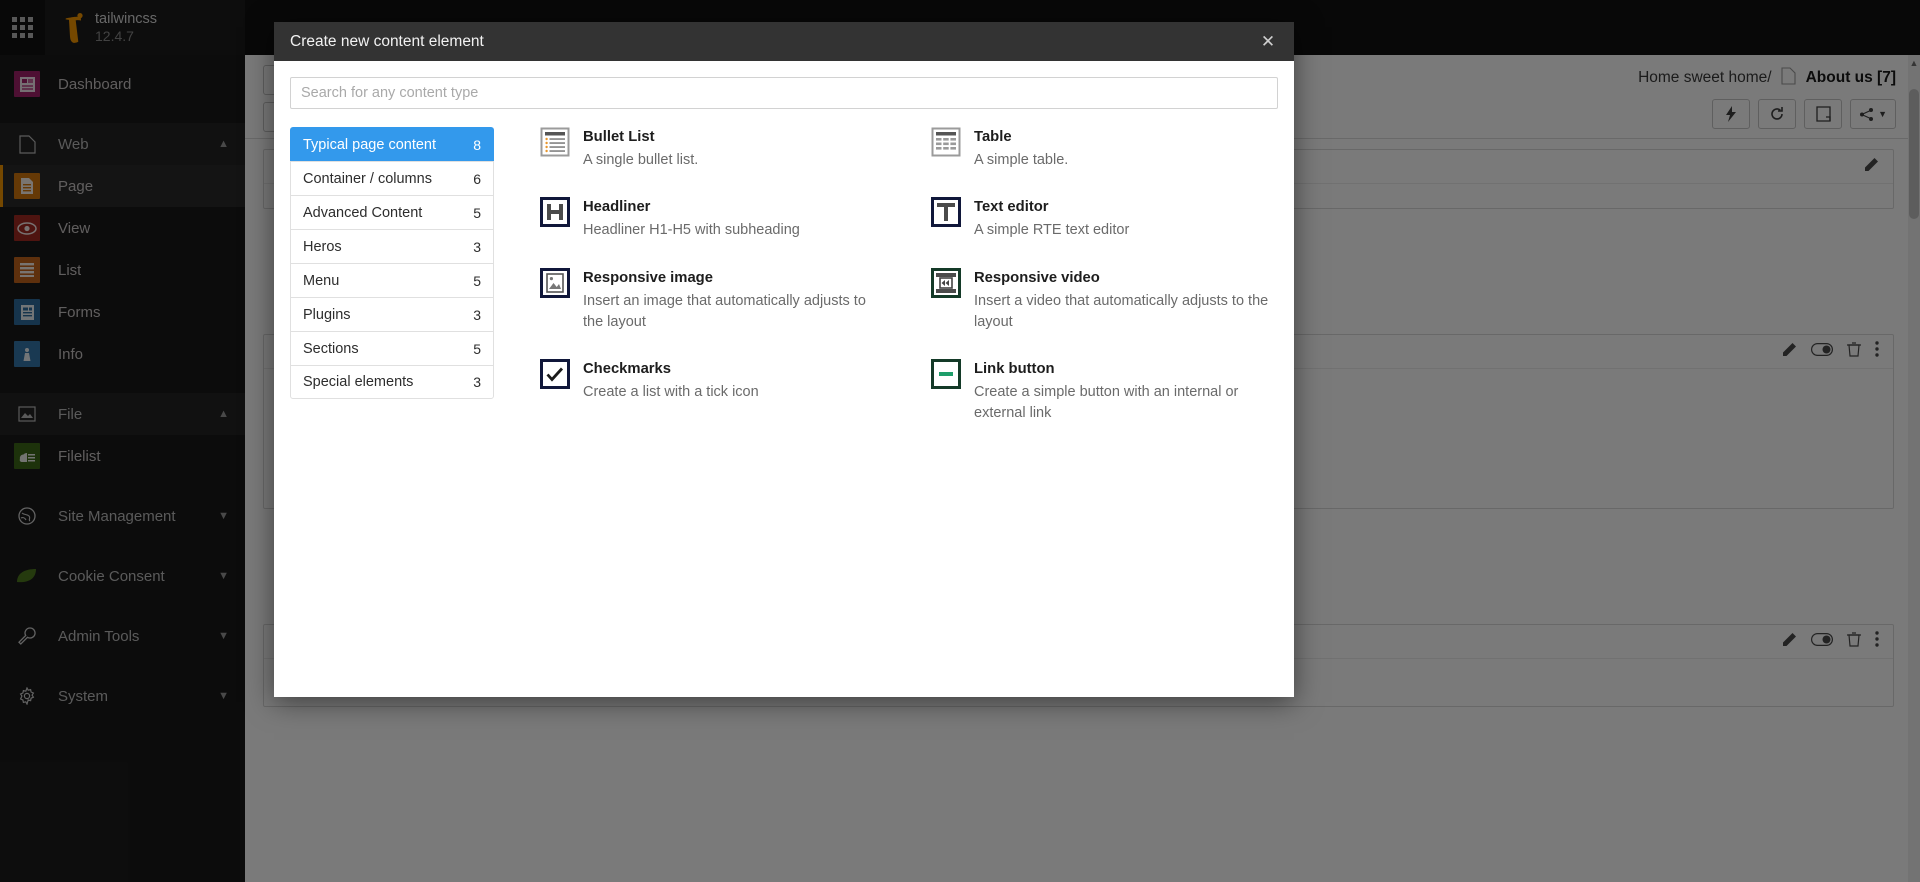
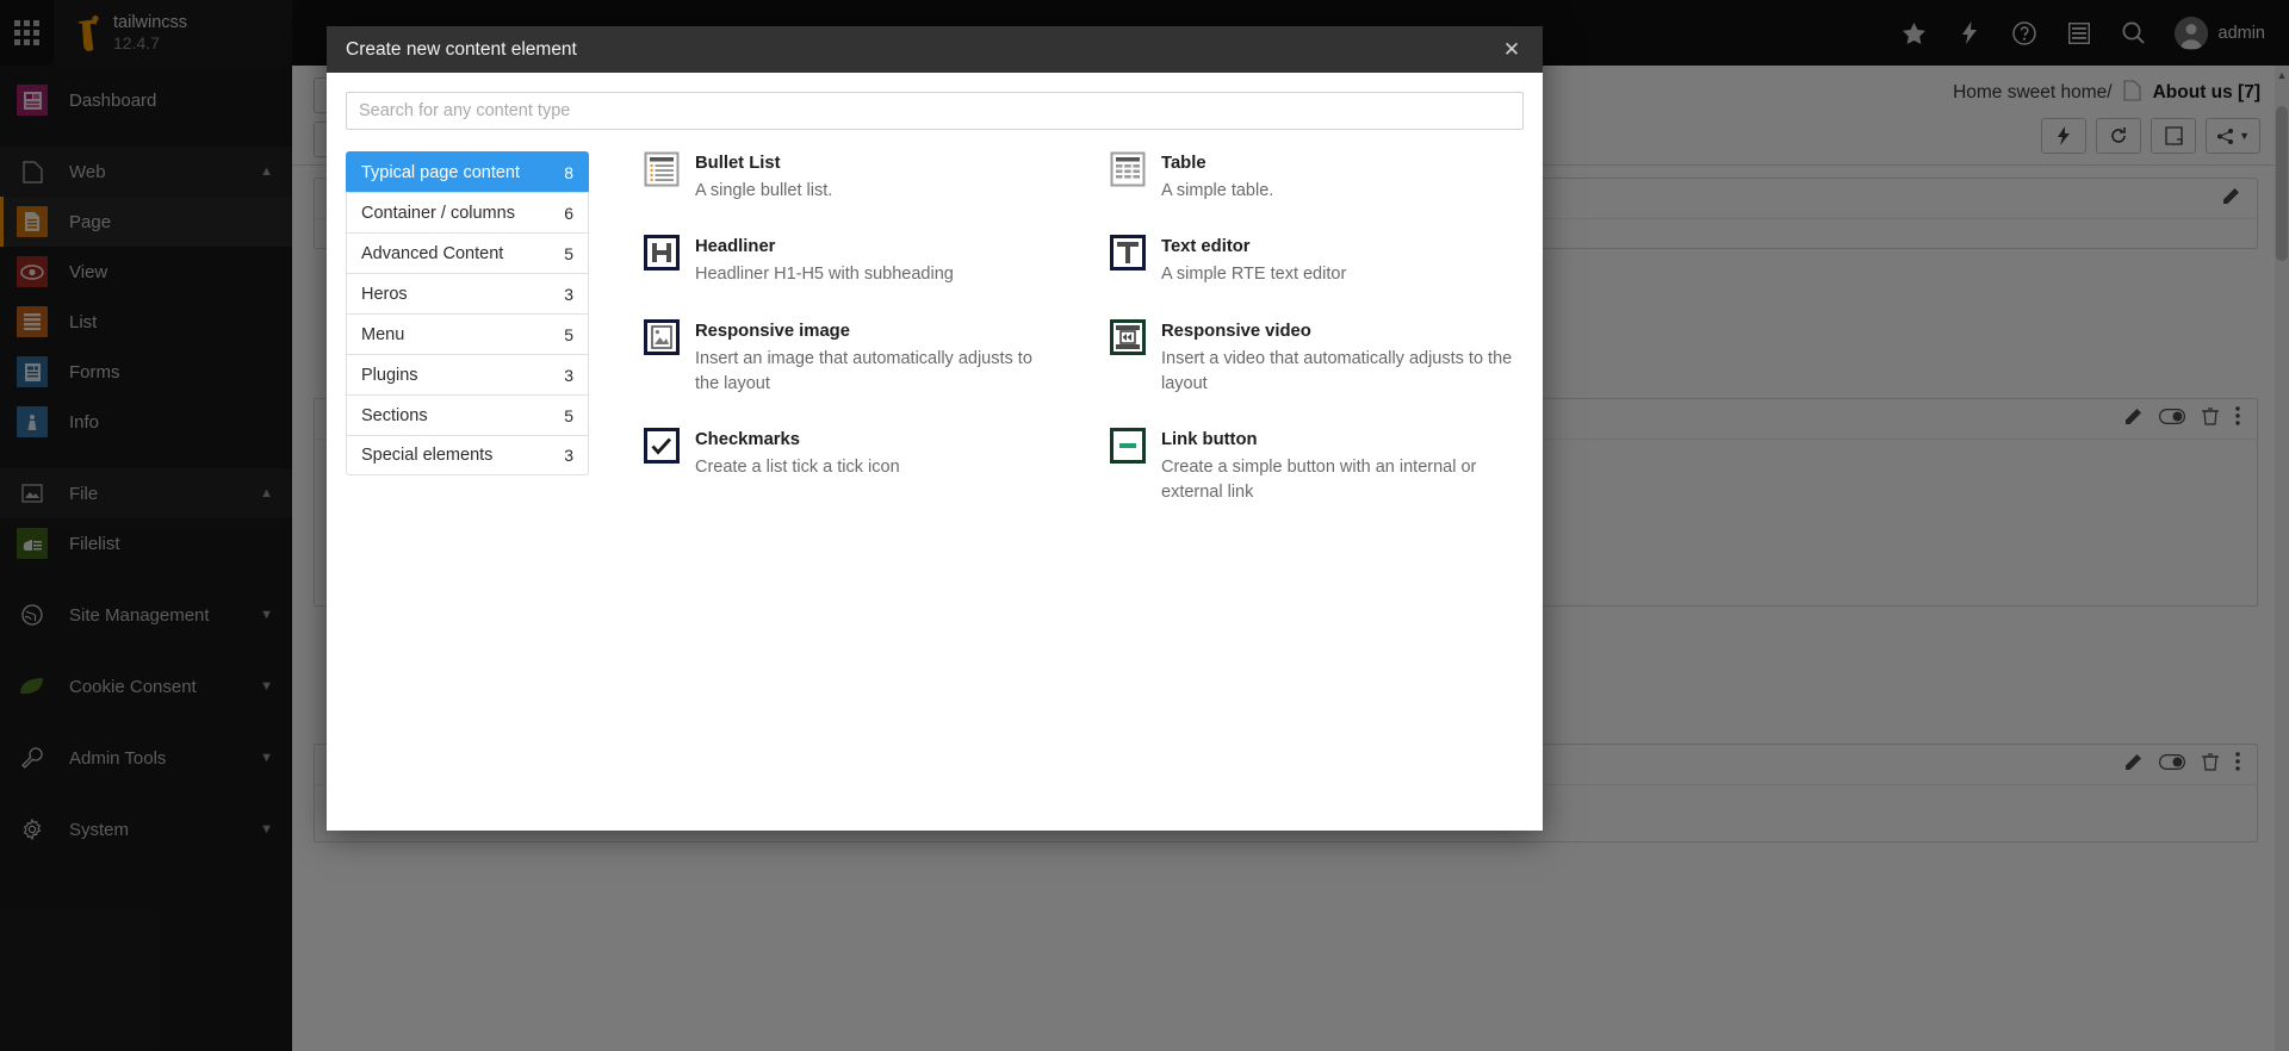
  Home sweet home/
  About us [7]
  ▼
  ▲
  Dashboard
  Web
  ▲
  Page
  View
  List
  Forms
  Info
  File
  ▲
  Filelist
  Site Management
  ▼
  Cookie Consent
  ▼
  Admin Tools
  ▼
  System
  ▼
  tailwincss
  12.4.7
+ admin
  Create new content element
  ✕
  Search for any content type
  Typical page content
  8
  Container / columns
  6
  Advanced Content
  5
  Heros
  3
  Menu
  5
  Plugins
  3
  Sections
  5
  Special elements
  3
  Bullet List
  A single bullet list.
  Table
  A simple table.
  Headliner
  Headliner H1-H5 with subheading
  Text editor
  A simple RTE text editor
  Responsive image
  Insert an image that automatically adjusts to the layout
  Responsive video
  Insert a video that automatically adjusts to the layout
  Checkmarks
- Create a list with a tick icon
+ Create a list tick a tick icon
  Link button
  Create a simple button with an internal or external link
